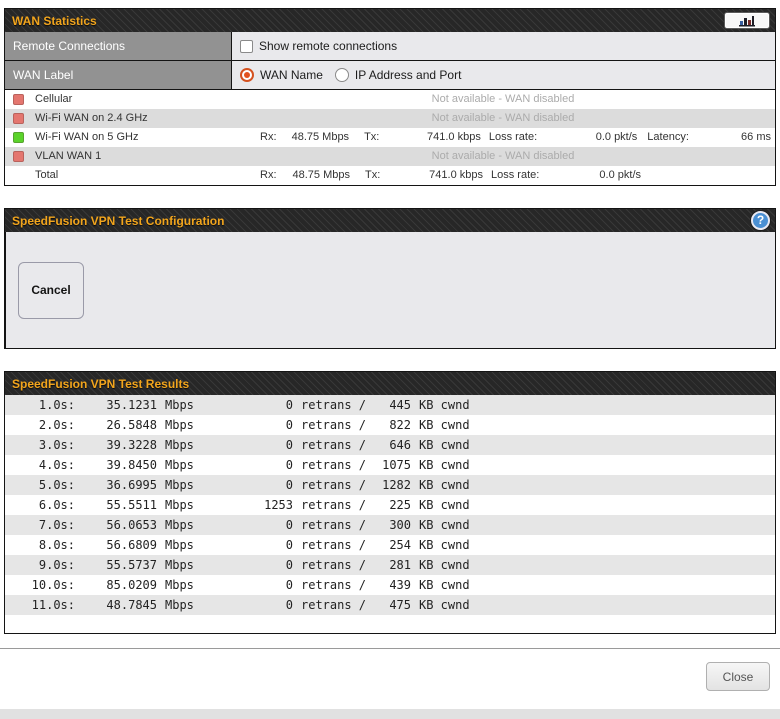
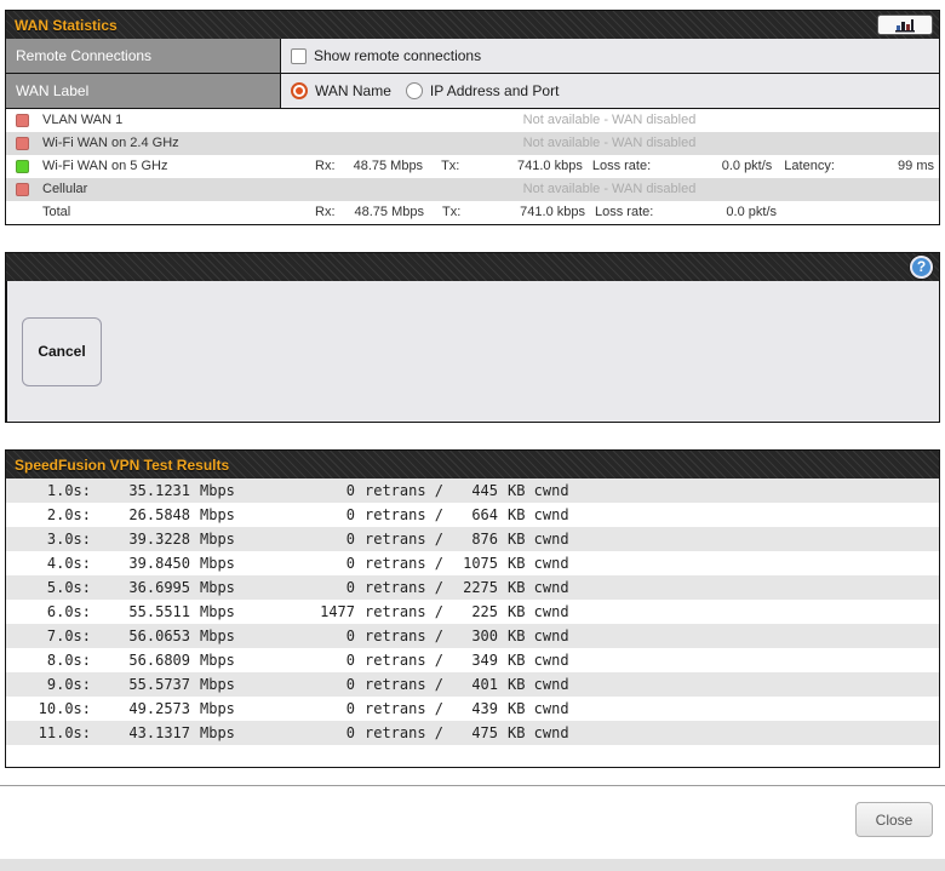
  WAN Statistics
  Remote Connections
  Show remote connections
  WAN Label
  WAN Name
  IP Address and Port
- Cellular
+ VLAN WAN 1
  Not available - WAN disabled
  Wi-Fi WAN on 2.4 GHz
  Not available - WAN disabled
  Wi-Fi WAN on 5 GHz
  Rx:
  48.75 Mbps
  Tx:
  741.0 kbps
  Loss rate:
  0.0 pkt/s
  Latency:
- 66 ms
+ 99 ms
- VLAN WAN 1
+ Cellular
  Not available - WAN disabled
  Total
  Rx:
  48.75 Mbps
  Tx:
  741.0 kbps
  Loss rate:
  0.0 pkt/s
- SpeedFusion VPN Test Configuration
  ?
  Cancel
  SpeedFusion VPN Test Results
  1.0s:
  35.1231
  Mbps
  0
  retrans /
  445
  KB cwnd
  2.0s:
  26.5848
  Mbps
  0
  retrans /
- 822
+ 664
  KB cwnd
  3.0s:
  39.3228
  Mbps
  0
  retrans /
- 646
+ 876
  KB cwnd
  4.0s:
  39.8450
  Mbps
  0
  retrans /
  1075
  KB cwnd
  5.0s:
  36.6995
  Mbps
  0
  retrans /
- 1282
+ 2275
  KB cwnd
  6.0s:
  55.5511
  Mbps
- 1253
+ 1477
  retrans /
  225
  KB cwnd
  7.0s:
  56.0653
  Mbps
  0
  retrans /
  300
  KB cwnd
  8.0s:
  56.6809
  Mbps
  0
  retrans /
- 254
+ 349
  KB cwnd
  9.0s:
  55.5737
  Mbps
  0
  retrans /
- 281
+ 401
  KB cwnd
  10.0s:
- 85.0209
+ 49.2573
  Mbps
  0
  retrans /
  439
  KB cwnd
  11.0s:
- 48.7845
+ 43.1317
  Mbps
  0
  retrans /
  475
  KB cwnd
  Close
